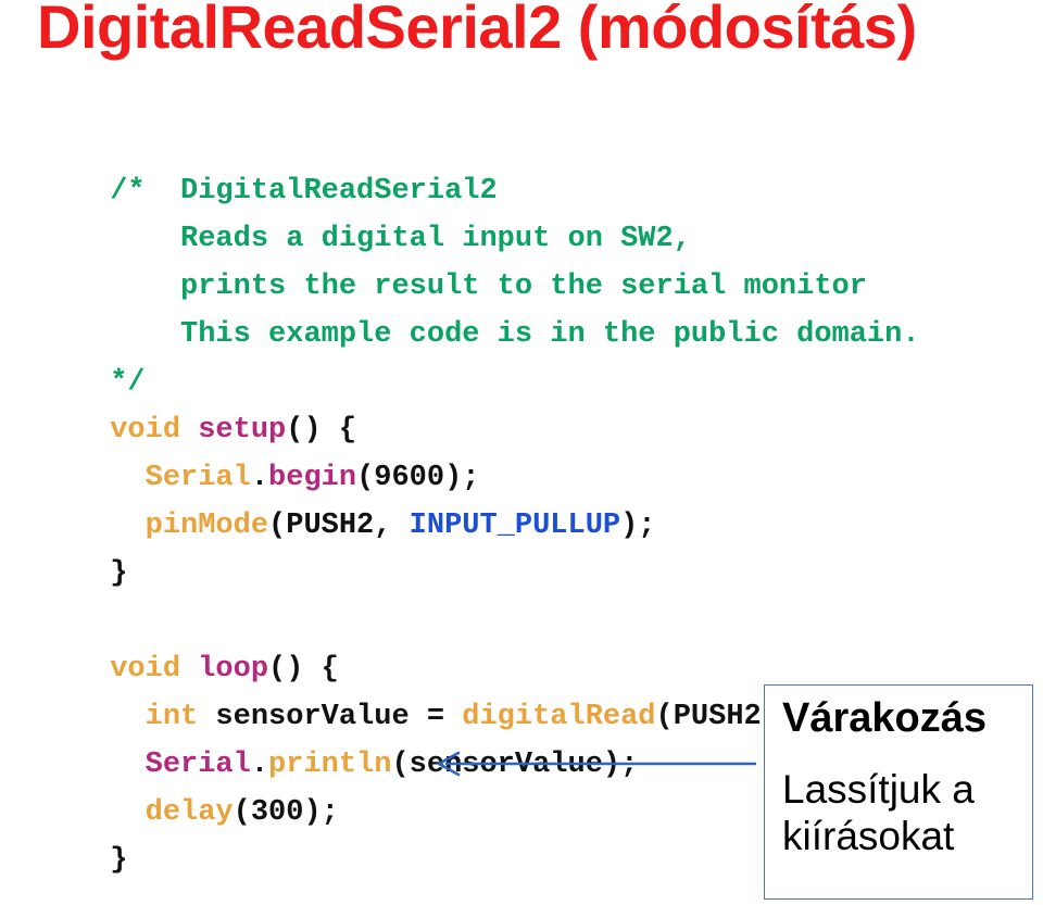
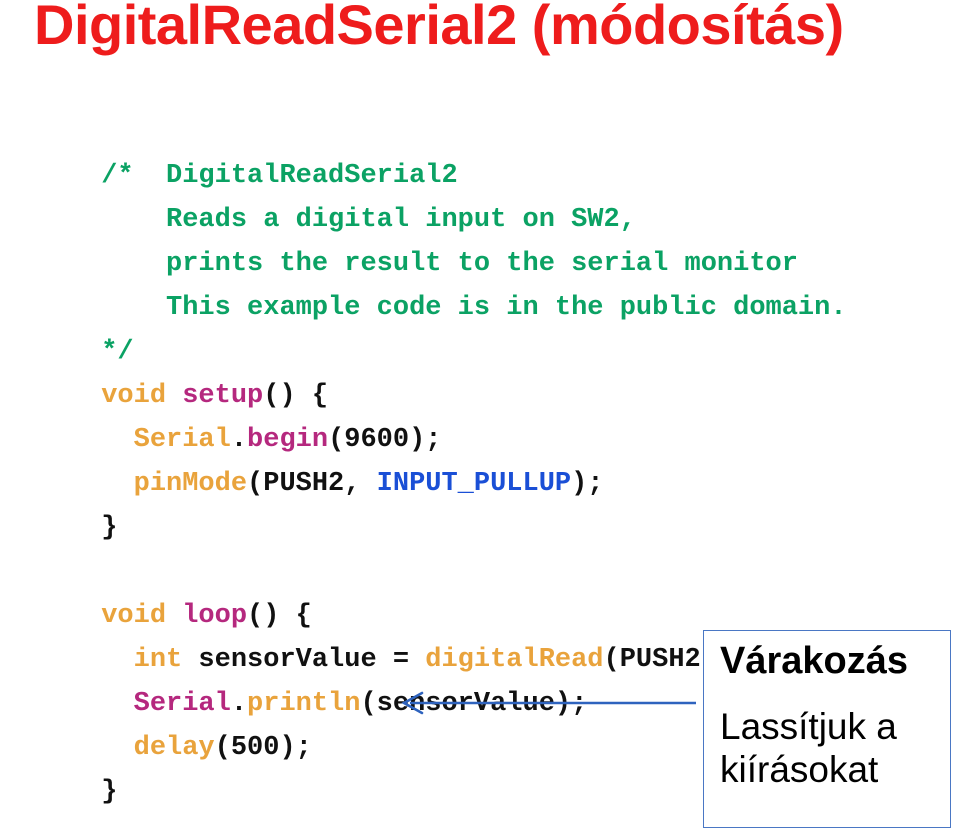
  DigitalReadSerial2 (módosítás)
  /* DigitalReadSerial2
  Reads a digital input on SW2,
  prints the result to the serial monitor
  This example code is in the public domain.
  */
  void setup() {
  Serial.begin(9600);
  pinMode(PUSH2, INPUT_PULLUP);
  }
  void loop() {
  int sensorValue = digitalRead(PUSH2
- delay(300);
+ delay(500);
  }
  Várakozás
  Lassítjuk a kiírásokat
